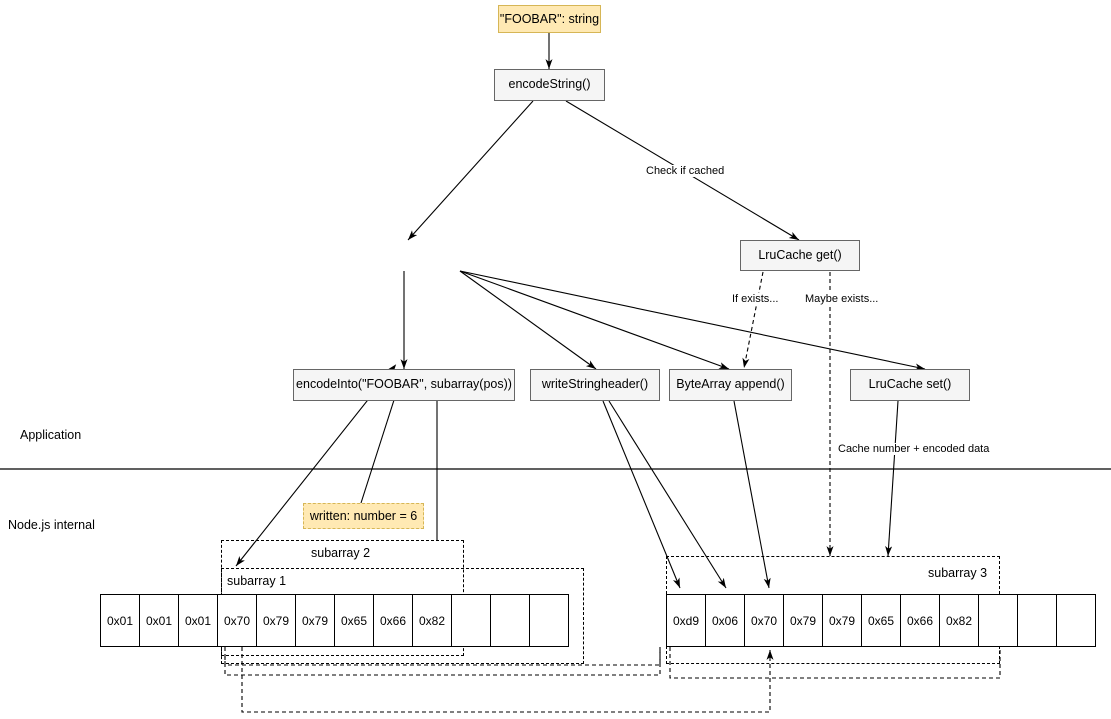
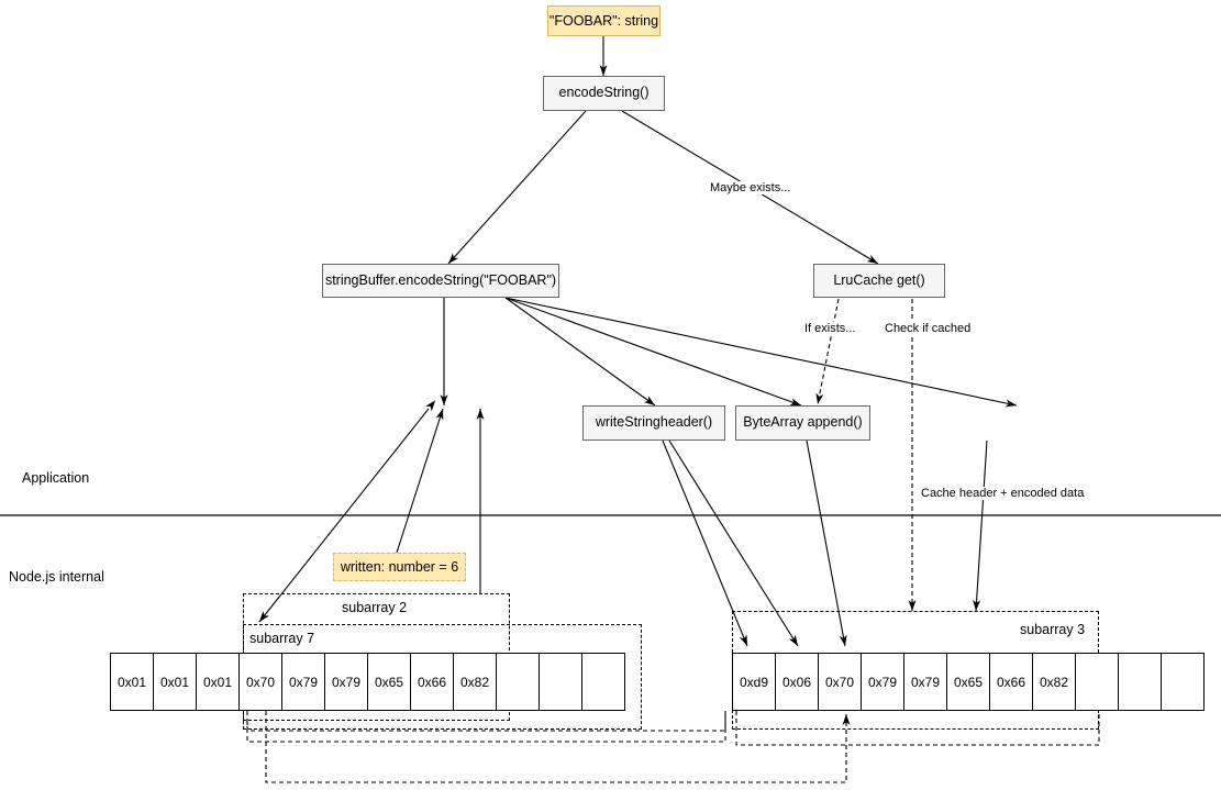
  Application
  Node.js internal
  "FOOBAR": string
  encodeString()
+ stringBuffer.encodeString("FOOBAR")
  LruCache get()
- encodeInto("FOOBAR", subarray(pos))
  writeStringheader()
  ByteArray append()
- LruCache set()
  written: number = 6
- Check if cached
+ Maybe exists...
  If exists...
- Maybe exists...
+ Check if cached
- Cache number + encoded data
+ Cache header + encoded data
  subarray 2
- subarray 1
+ subarray 7
  subarray 3
  0x01
  0x01
  0x01
  0x70
  0x79
  0x79
  0x65
  0x66
  0x82
  0xd9
  0x06
  0x70
  0x79
  0x79
  0x65
  0x66
  0x82
